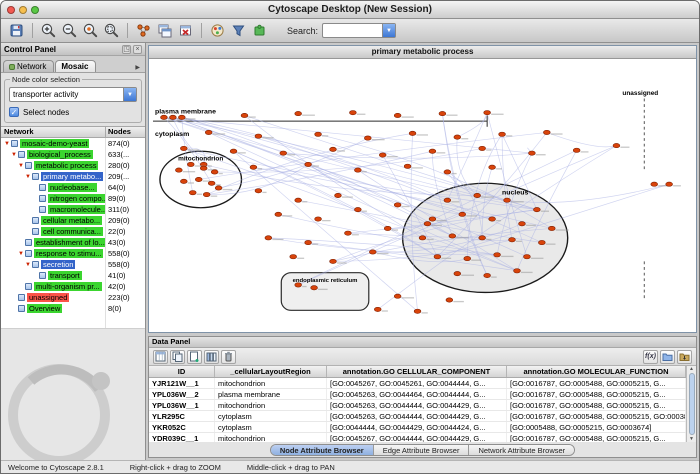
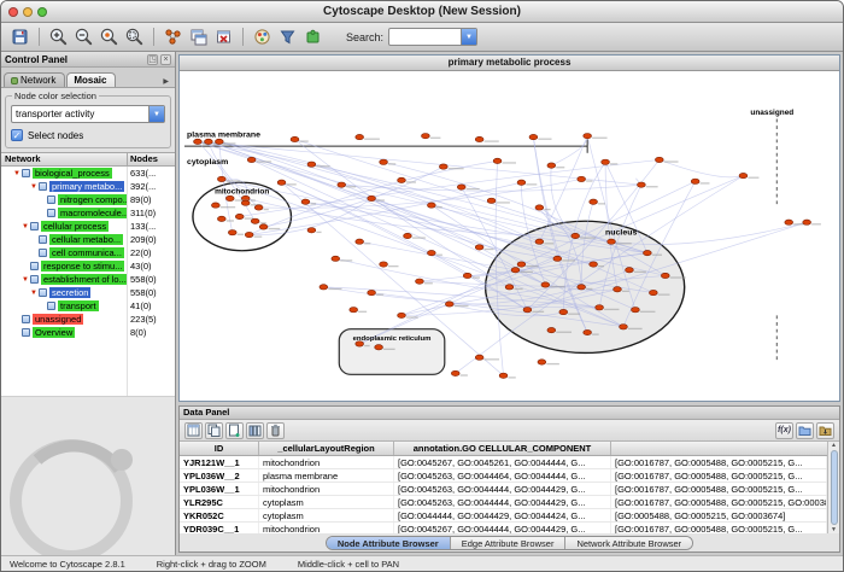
  Cytoscape Desktop (New Session)
  Search:
  Control Panel
  Network
  Mosaic
  Node color selection
  transporter activity
  ✓
  Select nodes
  Network
  Nodes
- mosaic-demo-yeast
- 874(0)
  biological_process
  633(...
- metabolic process
- 280(0)
  primary metabo...
- 209(...
+ 392(...
- nucleobase...
- 64(0)
  nitrogen compo.
  89(0)
  macromolecule..
  311(0)
+ cellular process
+ 133(...
  cellular metabo...
  209(0)
  cell communica...
  22(0)
- establishment of lo...
+ response to stimu...
  43(0)
- response to stimu...
+ establishment of lo...
  558(0)
  secretion
  558(0)
  transport
  41(0)
- multi-organism pr...
- 42(0)
  unassigned
- 223(0)
+ 223(5)
  Overview
  8(0)
  primary metabolic process
  Data Panel
  ID
  _cellularLayoutRegion
  annotation.GO CELLULAR_COMPONENT
- annotation.GO MOLECULAR_FUNCTION
  YJR121W__1
  mitochondrion
  [GO:0045267, GO:0045261, GO:0044444, G...
  [GO:0016787, GO:0005488, GO:0005215, G...
  YPL036W__2
  plasma membrane
  [GO:0045263, GO:0044464, GO:0044444, G...
  [GO:0016787, GO:0005488, GO:0005215, G...
  YPL036W__1
  mitochondrion
  [GO:0045263, GO:0044444, GO:0044429, G...
  [GO:0016787, GO:0005488, GO:0005215, G...
  YLR295C
  cytoplasm
  [GO:0045263, GO:0044444, GO:0044429, G...
  [GO:0016787, GO:0005488, GO:0005215, GO:0003
  YKR052C
  cytoplasm
  [GO:0044444, GO:0044429, GO:0044424, G...
  [GO:0005488, GO:0005215, GO:0003674]
  YDR039C__1
  mitochondrion
  [GO:0045267, GO:0044444, GO:0044429, G...
  [GO:0016787, GO:0005488, GO:0005215, G...
  Node Attribute Browser
  Edge Attribute Browser
  Network Attribute Browser
  Welcome to Cytoscape 2.8.1
  Right-click + drag to ZOOM
- Middle-click + drag to PAN
+ Middle-click + cell to PAN
